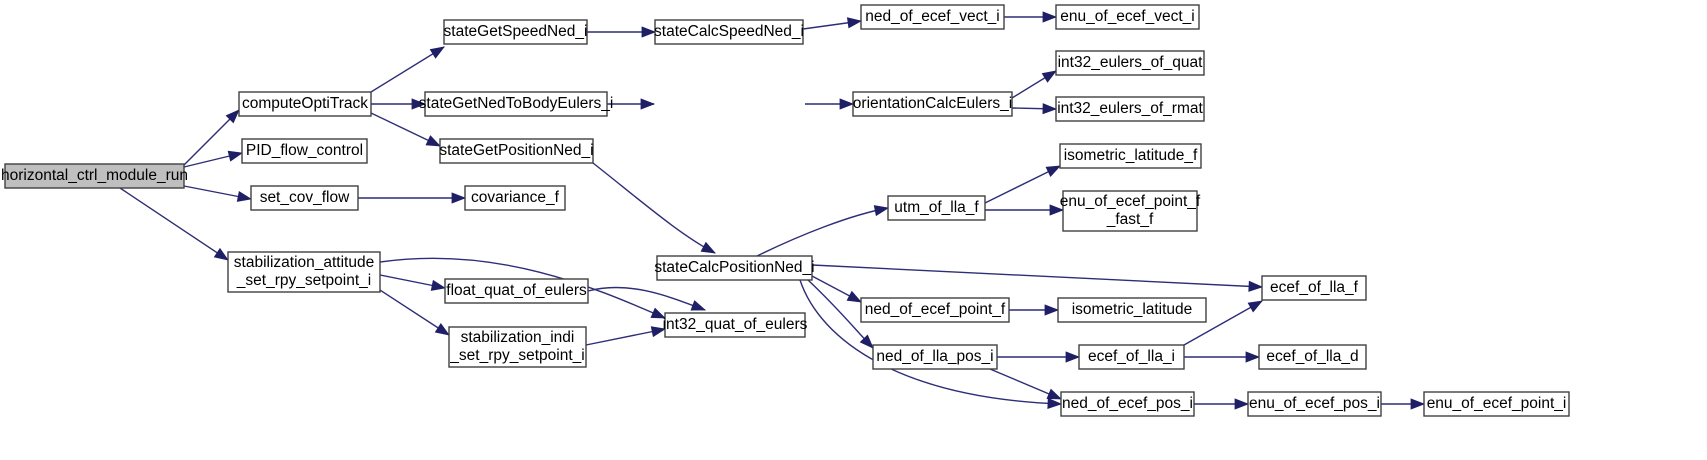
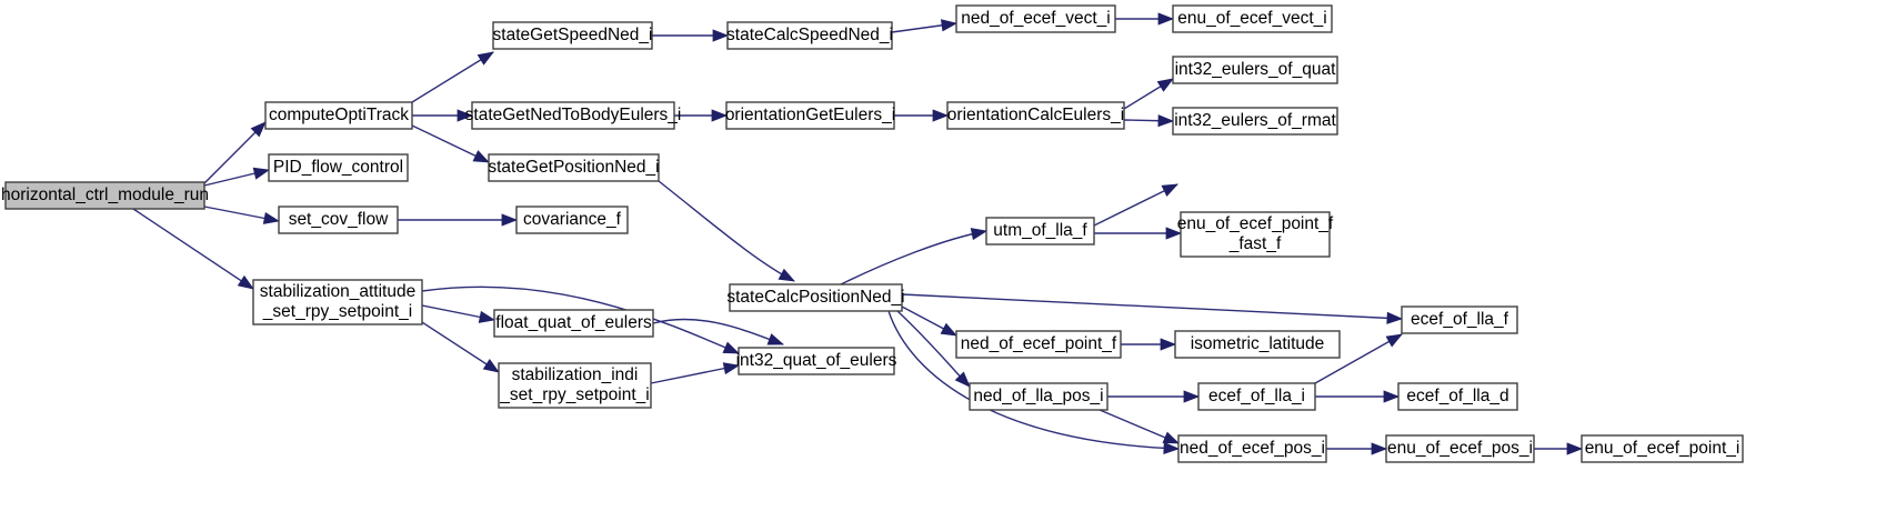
  horizontal_ctrl_module_run
  computeOptiTrack
  PID_flow_control
  set_cov_flow
  stabilization_attitude
  _set_rpy_setpoint_i
  stateGetSpeedNed_i
  stateGetNedToBodyEulers_i
  stateGetPositionNed_i
  covariance_f
  float_quat_of_eulers
  stabilization_indi
  _set_rpy_setpoint_i
  stateCalcSpeedNed_i
+ orientationGetEulers_i
  stateCalcPositionNed_i
  int32_quat_of_eulers
  ned_of_ecef_vect_i
  orientationCalcEulers_i
  utm_of_lla_f
  ned_of_ecef_point_f
  ned_of_lla_pos_i
  ned_of_ecef_pos_i
  enu_of_ecef_vect_i
  int32_eulers_of_quat
  int32_eulers_of_rmat
- isometric_latitude_f
  enu_of_ecef_point_f
  _fast_f
  isometric_latitude
  ecef_of_lla_i
  ecef_of_lla_f
  ecef_of_lla_d
  enu_of_ecef_pos_i
  enu_of_ecef_point_i
